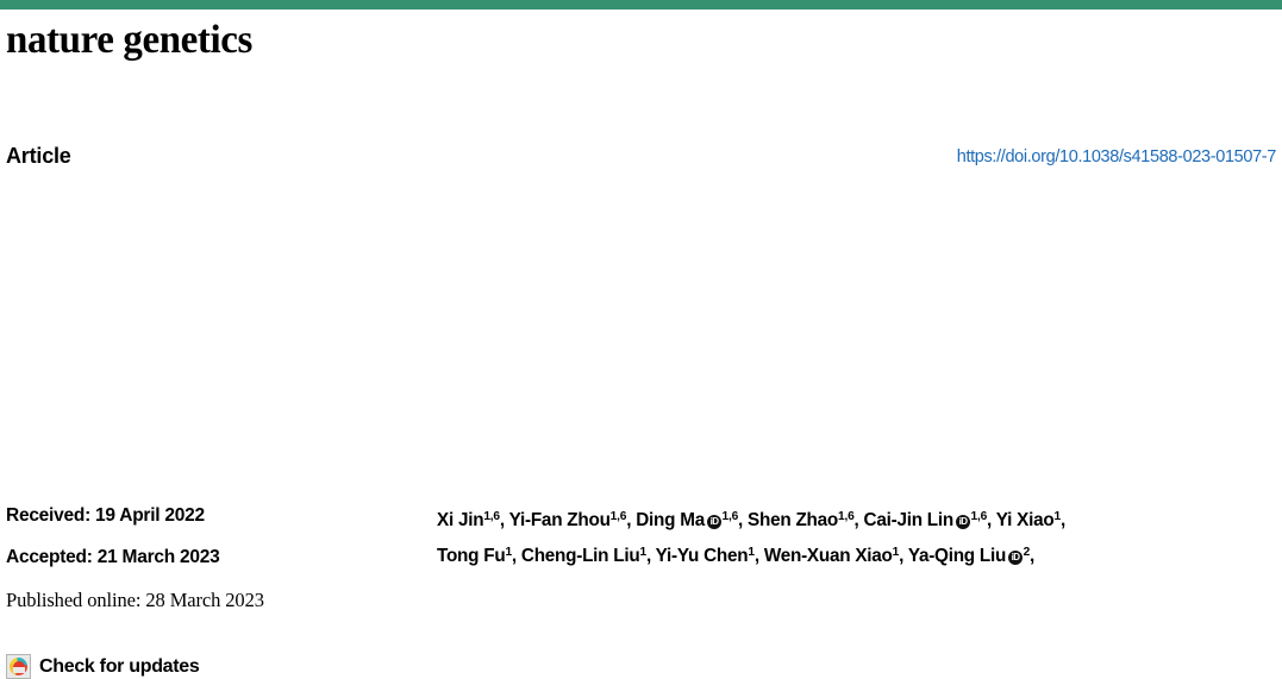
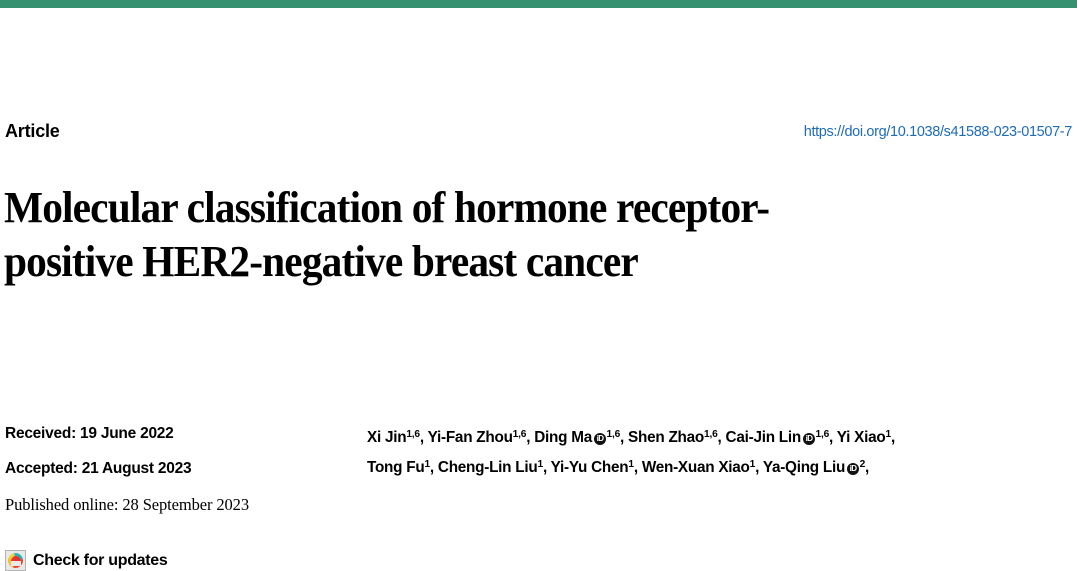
- nature genetics
  Article
  https://doi.org/10.1038/s41588-023-01507-7
+ Molecular classification of hormone receptor-positive HER2-negative breast cancer
- Received: 19 April 2022
+ Received: 19 June 2022
- Accepted: 21 March 2023
+ Accepted: 21 August 2023
- Published online: 28 March 2023
+ Published online: 28 September 2023
  Check for updates
  Xi Jin1,6, Yi-Fan Zhou1,6, Ding Ma iD 1,6, Shen Zhao1,6, Cai-Jin Lin iD 1,6, Yi Xiao1,
  Tong Fu1, Cheng-Lin Liu1, Yi-Yu Chen1, Wen-Xuan Xiao1, Ya-Qing Liu iD 2,
